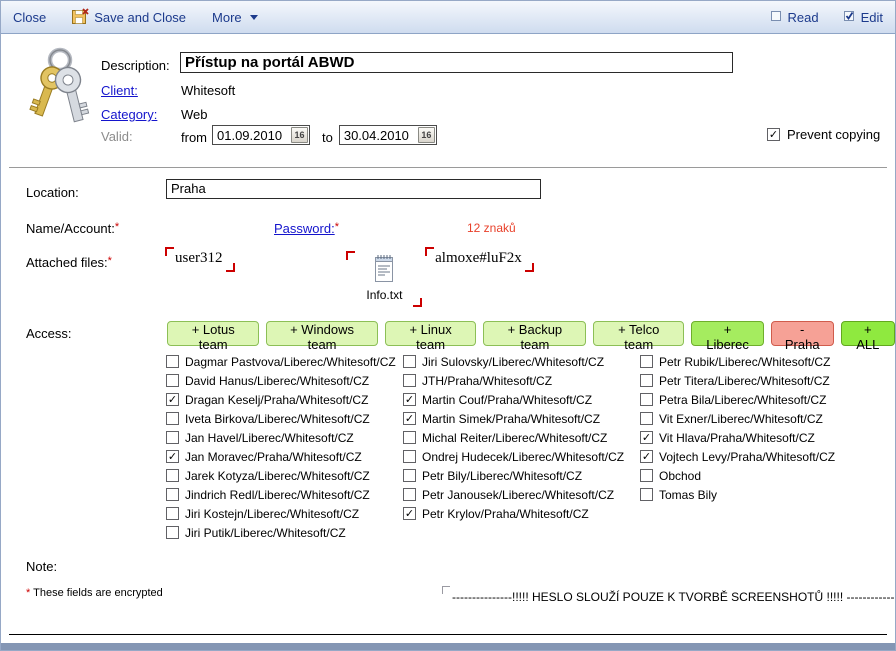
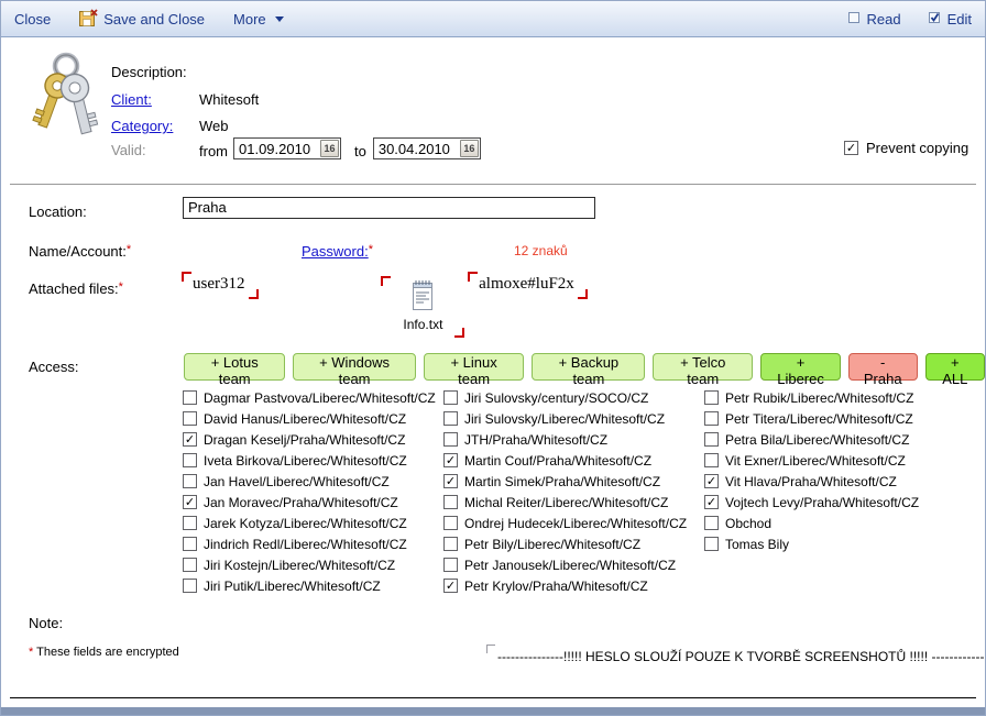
  Close
  Save and Close
  More
  Read
  Edit
  Description:
- Přístup na portál ABWD
  Client:
  Whitesoft
  Category:
  Web
  Valid:
  from
  01.09.2010
  16
  to
  30.04.2010
  16
  ✓
  Prevent copying
  Location:
  Praha
  Name/Account:*
  user312
  Password:*
  almoxe#luF2x
  12 znaků
  Attached files:*
  Info.txt
  Access:
  + Lotus team
  + Windows team
  + Linux team
  + Backup team
  + Telco team
  + Liberec
  - Praha
  + ALL
  Dagmar Pastvova/Liberec/Whitesoft/CZ
  David Hanus/Liberec/Whitesoft/CZ
  ✓
  Dragan Keselj/Praha/Whitesoft/CZ
  Iveta Birkova/Liberec/Whitesoft/CZ
  Jan Havel/Liberec/Whitesoft/CZ
  ✓
  Jan Moravec/Praha/Whitesoft/CZ
  Jarek Kotyza/Liberec/Whitesoft/CZ
  Jindrich Redl/Liberec/Whitesoft/CZ
  Jiri Kostejn/Liberec/Whitesoft/CZ
  Jiri Putik/Liberec/Whitesoft/CZ
+ Jiri Sulovsky/century/SOCO/CZ
  Jiri Sulovsky/Liberec/Whitesoft/CZ
  JTH/Praha/Whitesoft/CZ
  ✓
  Martin Couf/Praha/Whitesoft/CZ
  ✓
  Martin Simek/Praha/Whitesoft/CZ
  Michal Reiter/Liberec/Whitesoft/CZ
  Ondrej Hudecek/Liberec/Whitesoft/CZ
  Petr Bily/Liberec/Whitesoft/CZ
  Petr Janousek/Liberec/Whitesoft/CZ
  ✓
  Petr Krylov/Praha/Whitesoft/CZ
  Petr Rubik/Liberec/Whitesoft/CZ
  Petr Titera/Liberec/Whitesoft/CZ
  Petra Bila/Liberec/Whitesoft/CZ
  Vit Exner/Liberec/Whitesoft/CZ
  ✓
  Vit Hlava/Praha/Whitesoft/CZ
  ✓
  Vojtech Levy/Praha/Whitesoft/CZ
  Obchod
  Tomas Bily
  Note:
  ---------------!!!!! HESLO SLOUŽÍ POUZE K TVORBĚ SCREENSHOTŮ !!!!! ------------
  * These fields are encrypted
